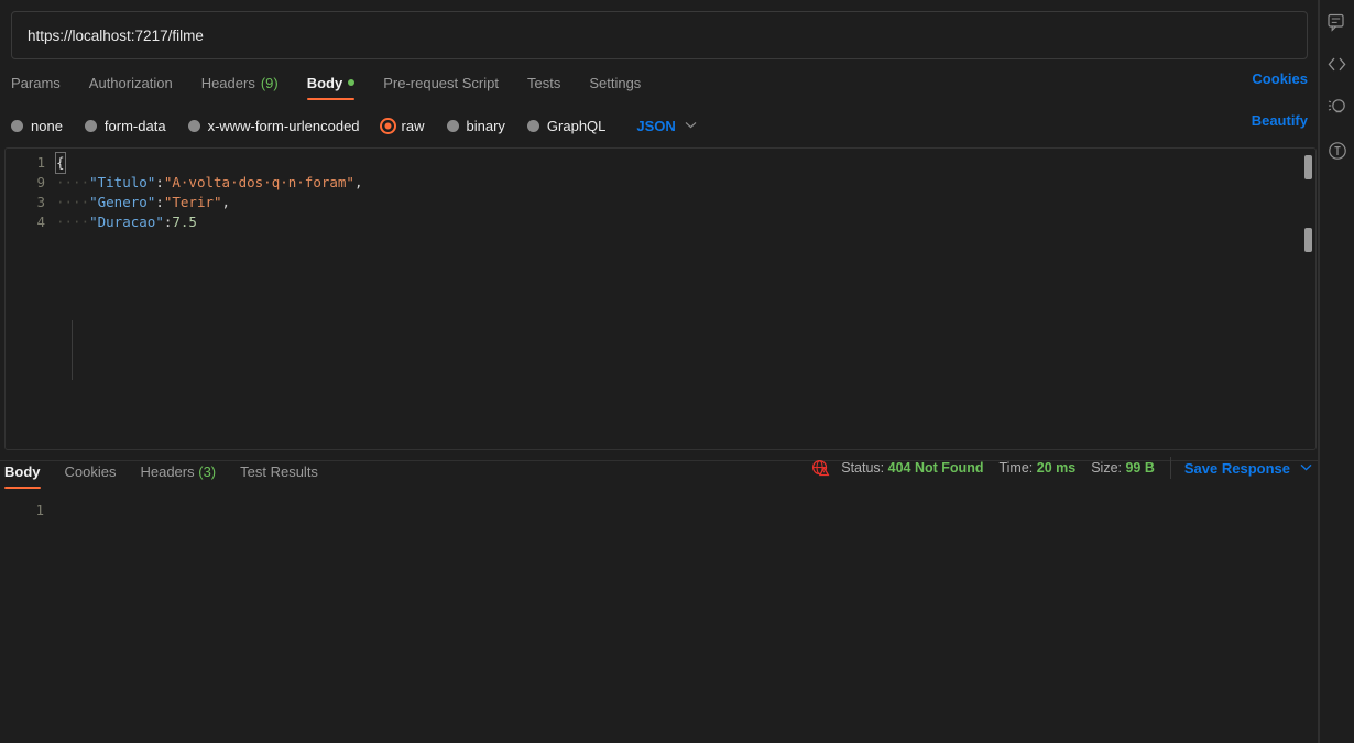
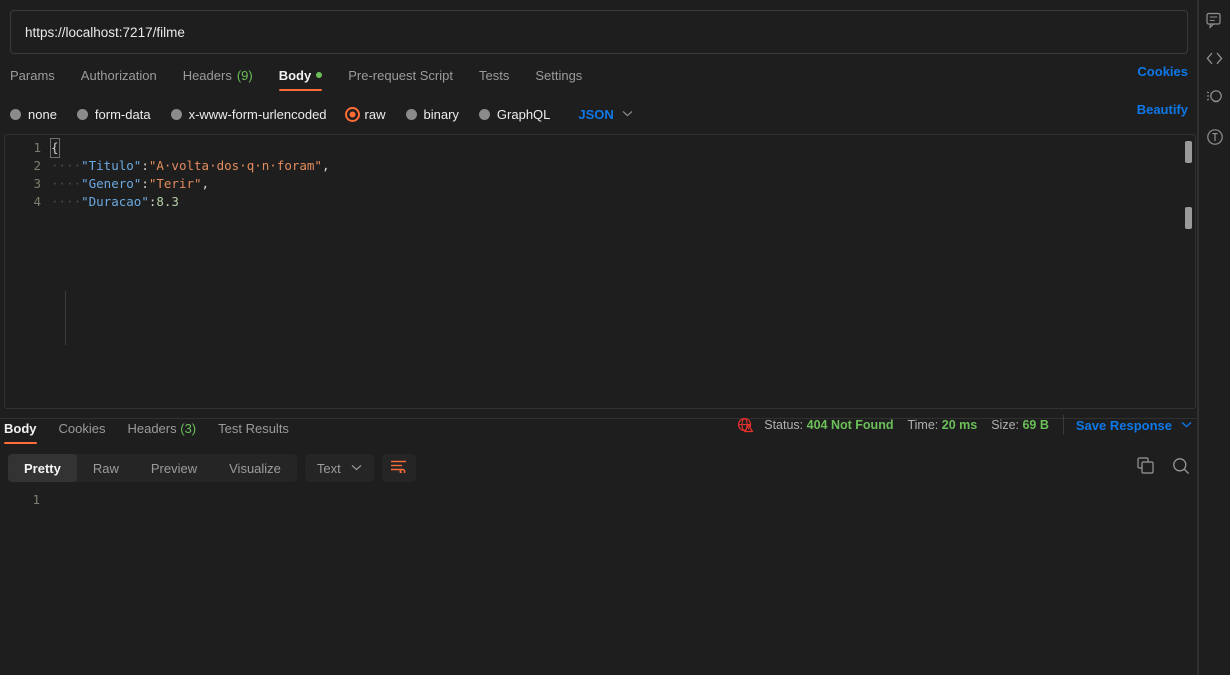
  https://localhost:7217/filme
  Params
  Authorization
  Headers
  (9)
  Body
  Pre-request Script
  Tests
  Settings
  Cookies
  none
  form-data
  x-www-form-urlencoded
  raw
  binary
  GraphQL
  JSON
  Beautify
  1
  {
- 9
+ 2
  ····
  "Titulo"
  :
  "A·volta·dos·q·n·foram"
  ,
  3
  ····
  "Genero"
  :
  "Terir"
  ,
  4
  ····
  "Duracao"
  :
- 7.5
+ 8.3
  Body
  Cookies
  Headers (3)
  Test Results
  Status: 404 Not Found
  Time: 20 ms
- Size: 99 B
+ Size: 69 B
  Save Response
+ Pretty
+ Raw
+ Preview
+ Visualize
+ Text
  1
